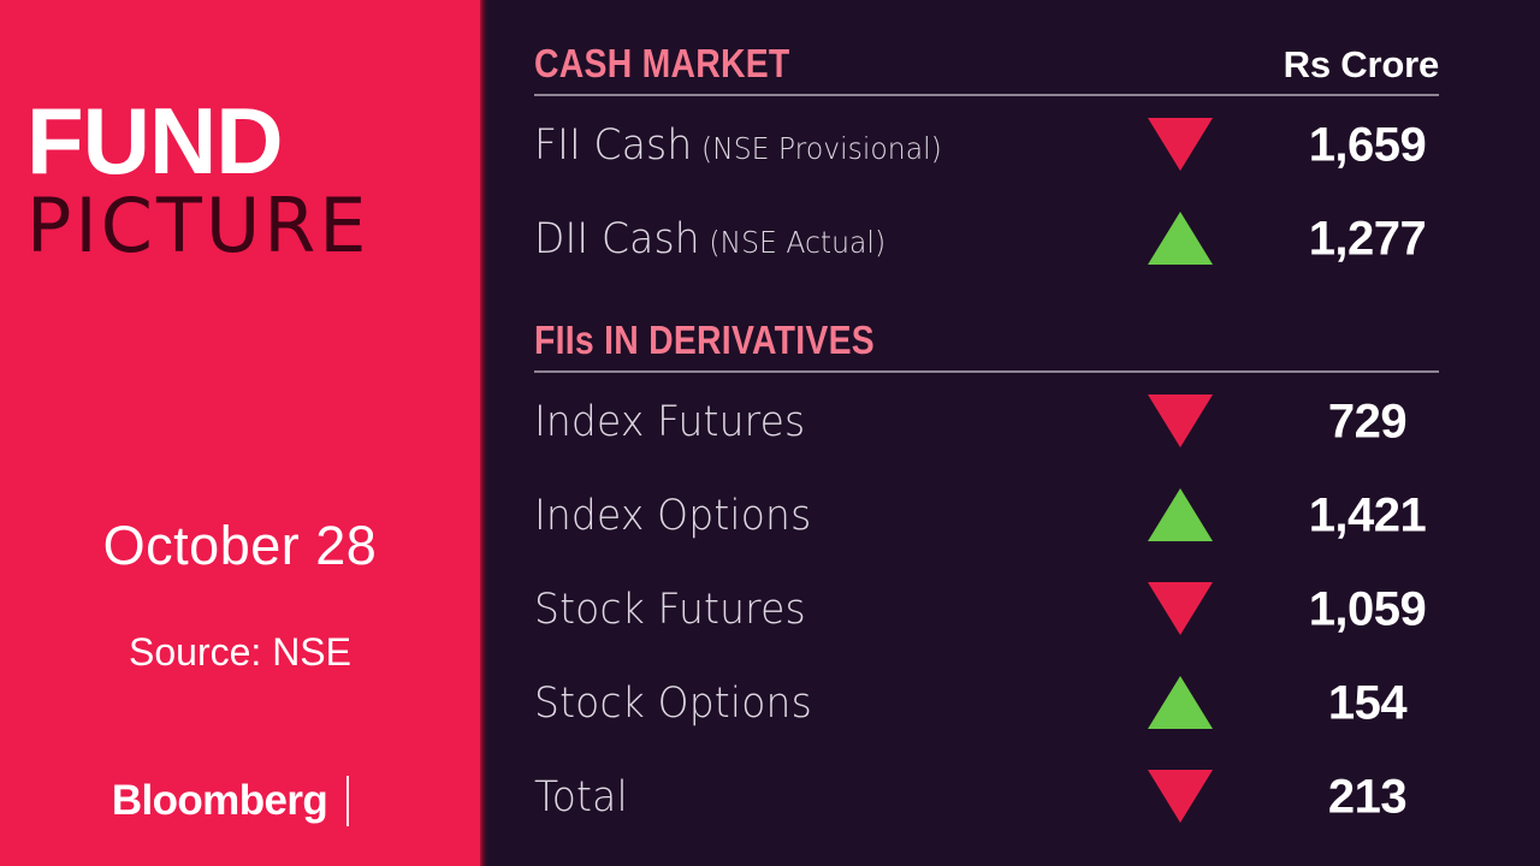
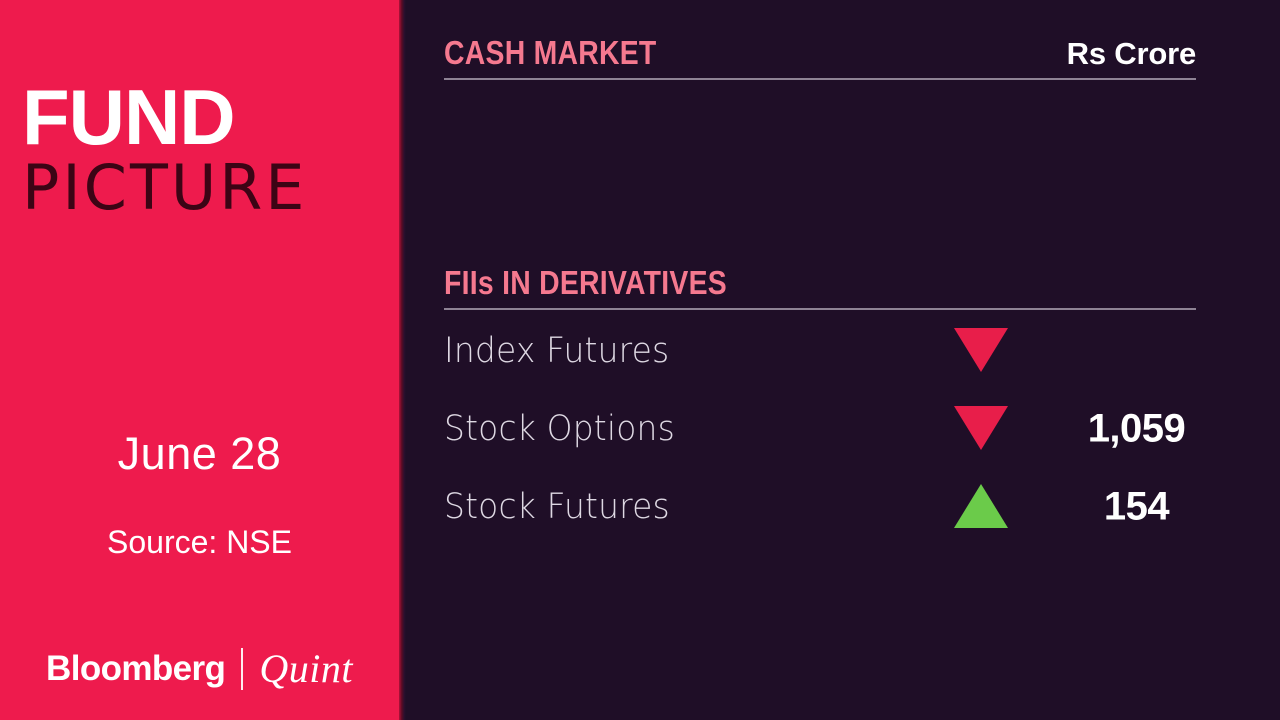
  FUND
  PICTURE
- October 28
+ June 28
  Source: NSE
  Bloomberg
+ Quint
  CASH MARKET
  Rs Crore
- FII Cash (NSE Provisional)
- 1,659
- DII Cash (NSE Actual)
- 1,277
  FIIs IN DERIVATIVES
  Index Futures
- 729
- Index Options
- 1,421
- Stock Futures
+ Stock Options
  1,059
- Stock Options
+ Stock Futures
  154
- Total
- 213
